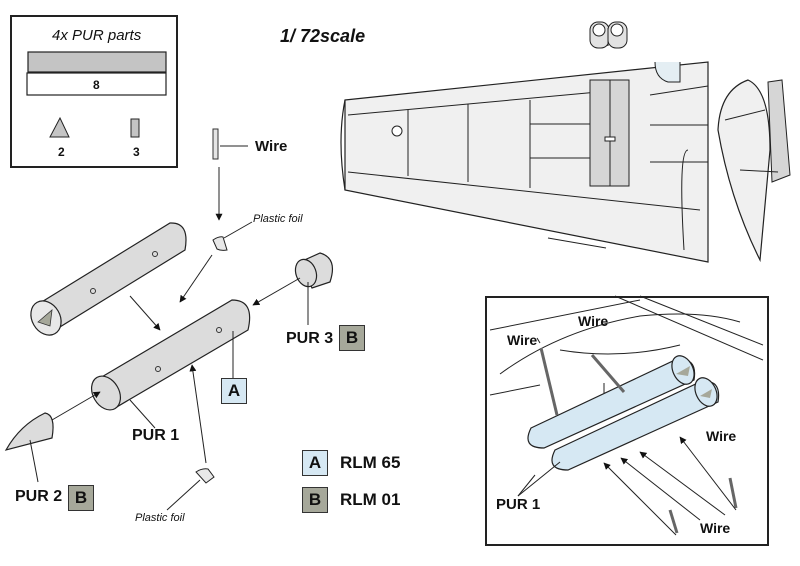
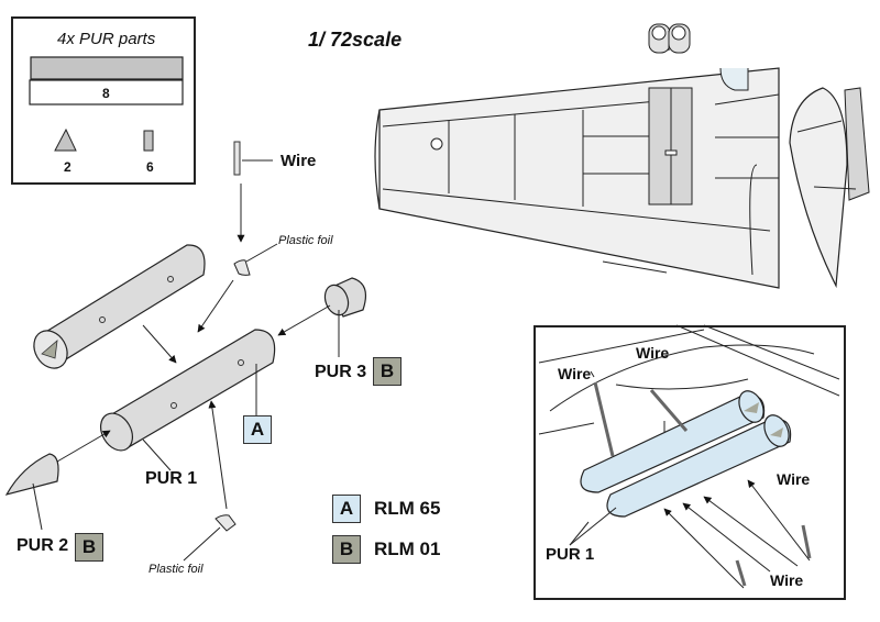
  4x PUR parts
  8
  2
- 3
+ 6
  1/ 72scale
  Wire
  Plastic foil
  Plastic foil
  PUR 1
  PUR 2
  PUR 3
  A
  B
  B
  A
  RLM 65
  B
  RLM 01
  Wire
  Wire
  Wire
  Wire
  PUR 1
